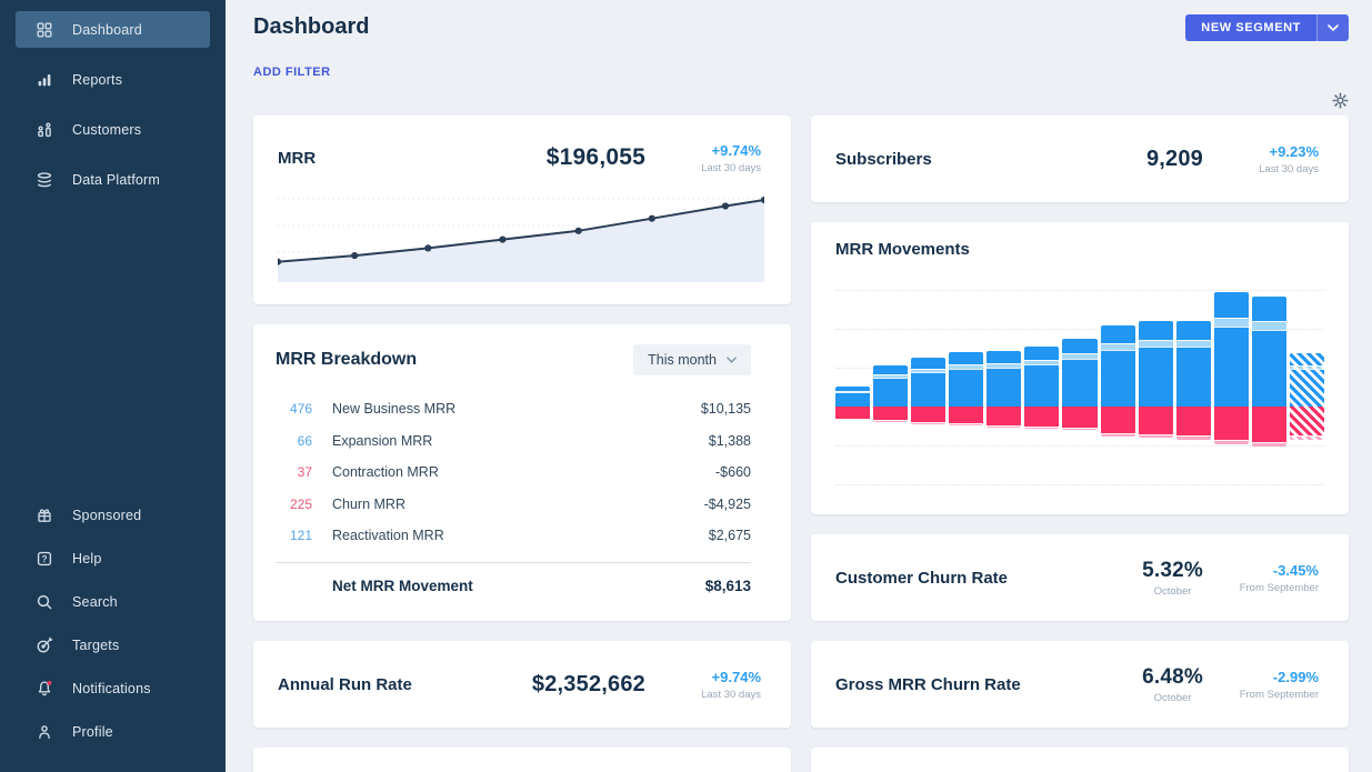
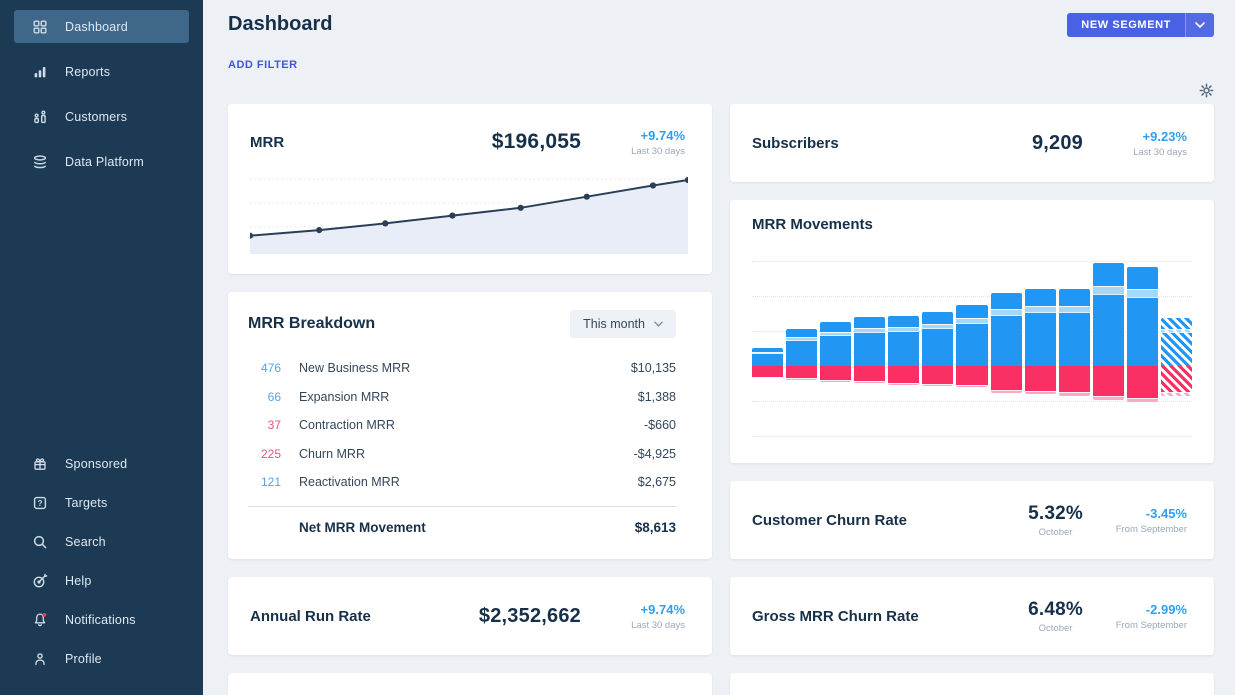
  Dashboard
  Reports
  Customers
  Data Platform
  Sponsored
  ?
- Help
+ Targets
  Search
- Targets
+ Help
  Notifications
  Profile
  Dashboard
  NEW SEGMENT
  ADD FILTER
  MRR
  $196,055
  +9.74%
  Last 30 days
  MRR Breakdown
  This month
  476
  New Business MRR
  $10,135
  66
  Expansion MRR
  $1,388
  37
  Contraction MRR
  -$660
  225
  Churn MRR
  -$4,925
  121
  Reactivation MRR
  $2,675
  Net MRR Movement
  $8,613
  Annual Run Rate
  $2,352,662
  +9.74%
  Last 30 days
  Subscribers
  9,209
  +9.23%
  Last 30 days
  MRR Movements
  Customer Churn Rate
  5.32%
  October
  -3.45%
  From September
  Gross MRR Churn Rate
  6.48%
  October
  -2.99%
  From September
